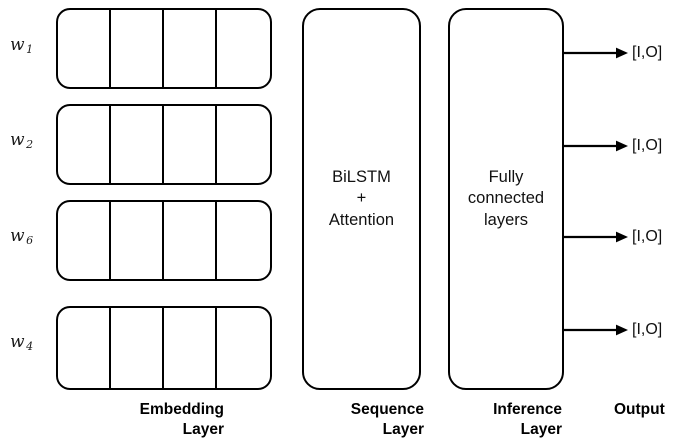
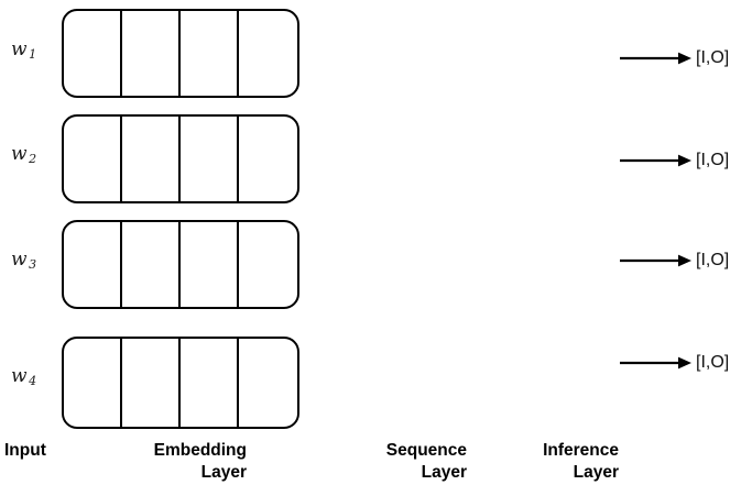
  w1
  w2
- w6
+ w3
  w4
- BiLSTM
- +
- Attention
- Fully
- connected
- layers
  [I,O]
  [I,O]
  [I,O]
  [I,O]
+ Input
  Embedding
  Layer
  Sequence
  Layer
  Inference
  Layer
- Output
